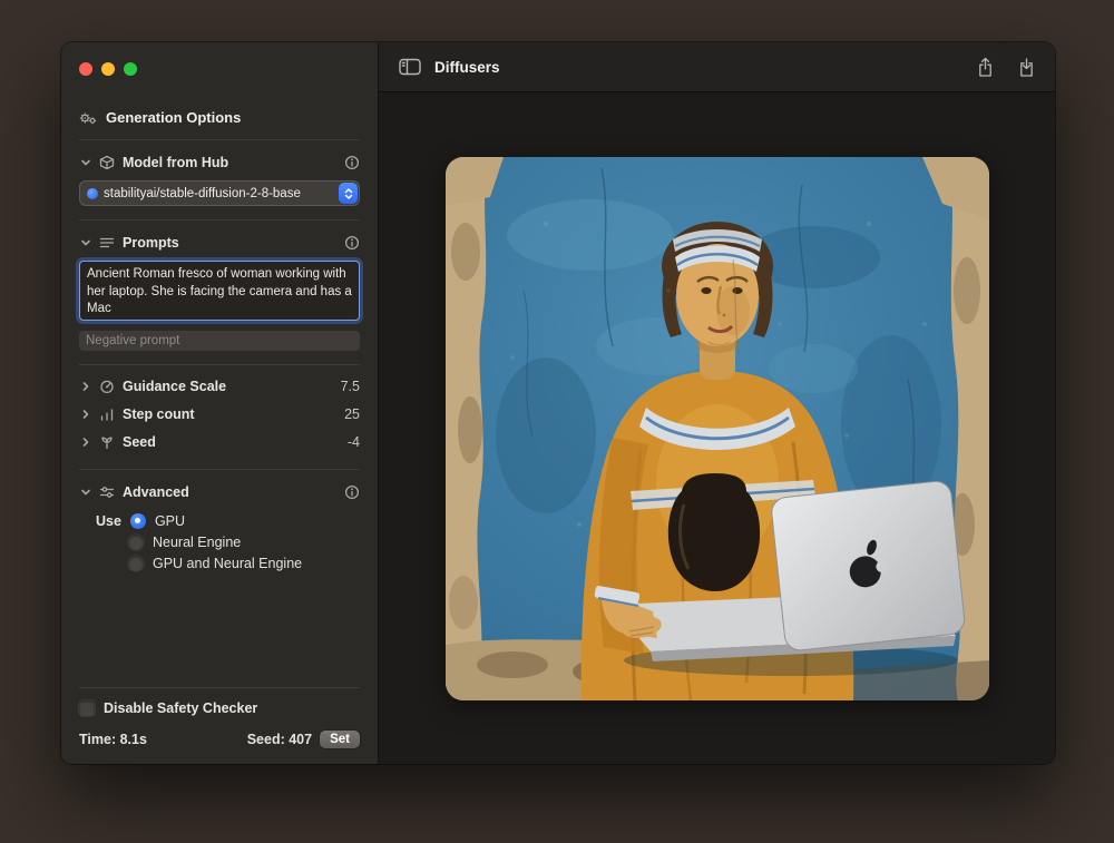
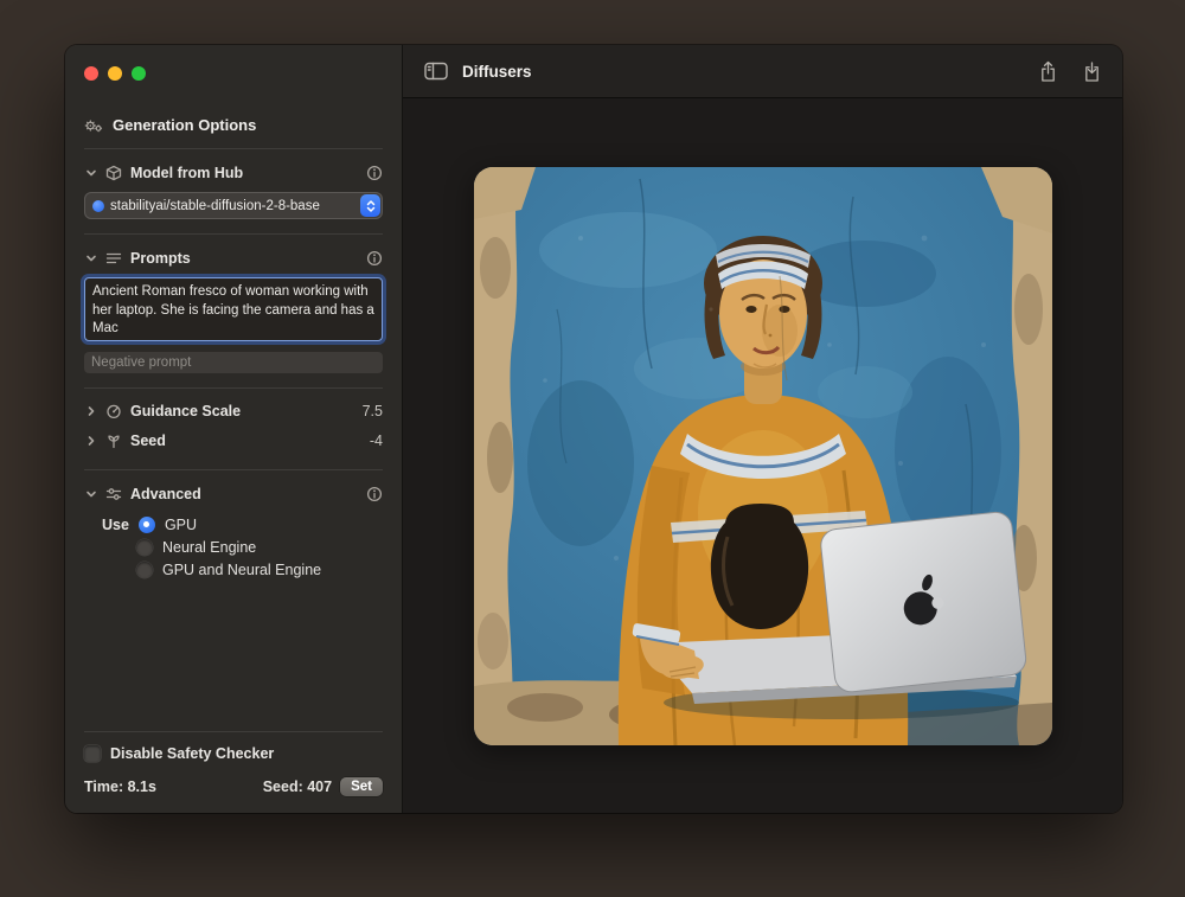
  Generation Options
  Model from Hub
  stabilityai/stable-diffusion-2-8-base
  Prompts
  Negative prompt
  Guidance Scale
  7.5
- Step count
- 25
  Seed
  -4
  Advanced
  Use
  GPU
  Neural Engine
  GPU and Neural Engine
  Disable Safety Checker
  Time: 8.1s
  Seed: 407
  Set
  Diffusers
